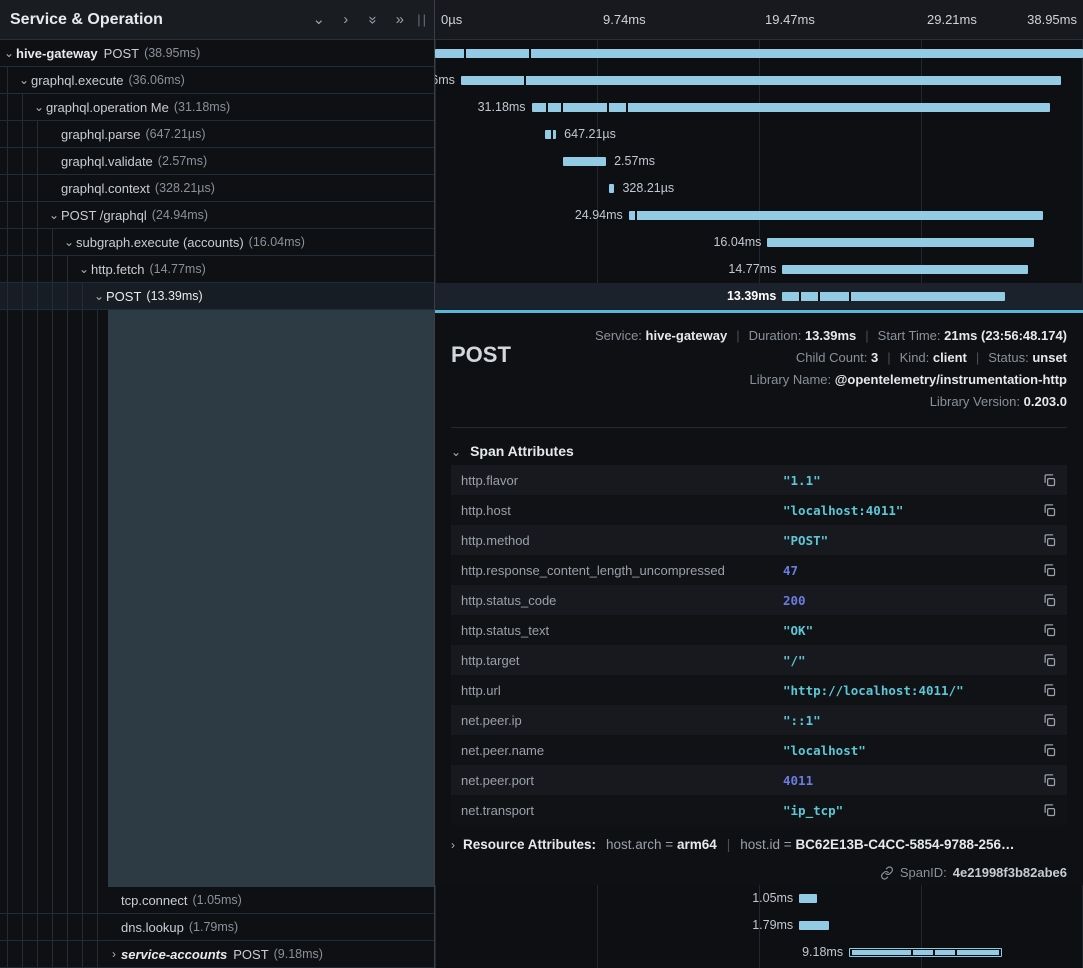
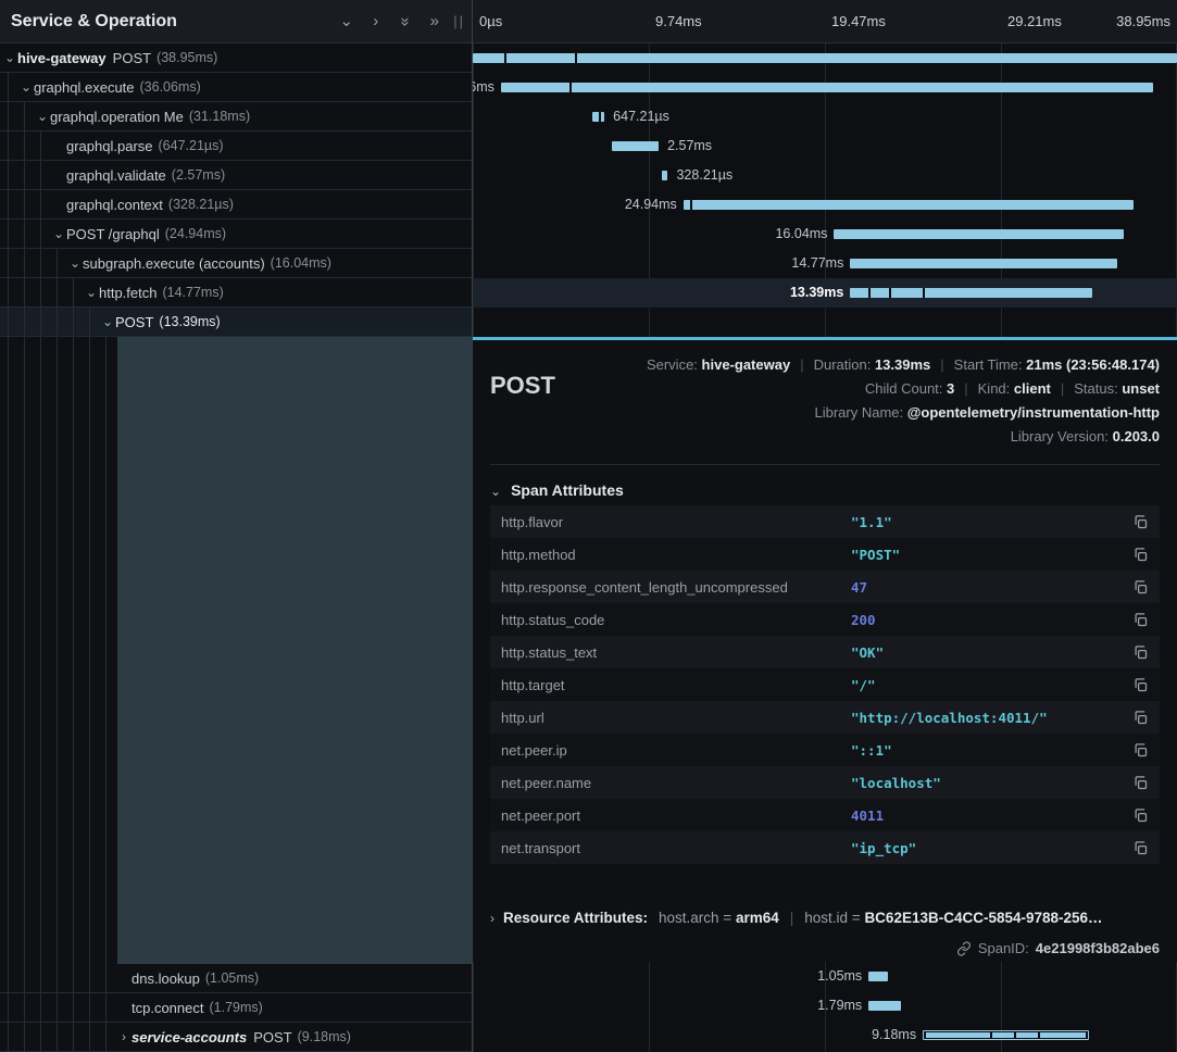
  Service & Operation
  ⌄
  ›
  »
  ||
  ⌄
  hive-gateway
  POST
  (38.95ms)
  ⌄
  graphql.execute
  (36.06ms)
  ⌄
  graphql.operation Me
  (31.18ms)
  graphql.parse
  (647.21µs)
  graphql.validate
  (2.57ms)
  graphql.context
  (328.21µs)
  ⌄
  POST /graphql
  (24.94ms)
  ⌄
  subgraph.execute (accounts)
  (16.04ms)
  ⌄
  http.fetch
  (14.77ms)
  ⌄
  POST
  (13.39ms)
- tcp.connect
+ dns.lookup
  (1.05ms)
- dns.lookup
+ tcp.connect
  (1.79ms)
  ›
  service-accounts
  POST
  (9.18ms)
  0µs
  9.74ms
  19.47ms
  29.21ms
  38.95ms
- 31.18ms
  647.21µs
  2.57ms
  328.21µs
  24.94ms
  16.04ms
  14.77ms
  13.39ms
  POST
  Service: hive-gateway | Duration: 13.39ms | Start Time: 21ms (23:56:48.174)
  Child Count: 3 | Kind: client | Status: unset
  Library Name: @opentelemetry/instrumentation-http
  Library Version: 0.203.0
  ⌄ Span Attributes
  http.flavor
  "1.1"
- http.host
- "localhost:4011"
  http.method
  "POST"
  http.response_content_length_uncompressed
  47
  http.status_code
  200
  http.status_text
  "OK"
  http.target
  "/"
  http.url
  "http://localhost:4011/"
  net.peer.ip
  "::1"
  net.peer.name
  "localhost"
  net.peer.port
  4011
  net.transport
  "ip_tcp"
  › Resource Attributes: host.arch = arm64 | host.id = BC62E13B-C4CC-5854-9788-256…
  SpanID:
  4e21998f3b82abe6
  1.05ms
  1.79ms
  9.18ms
